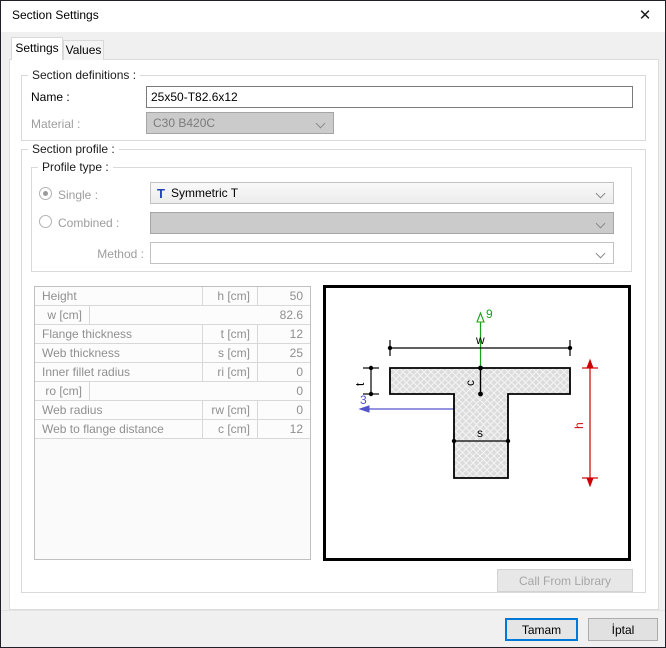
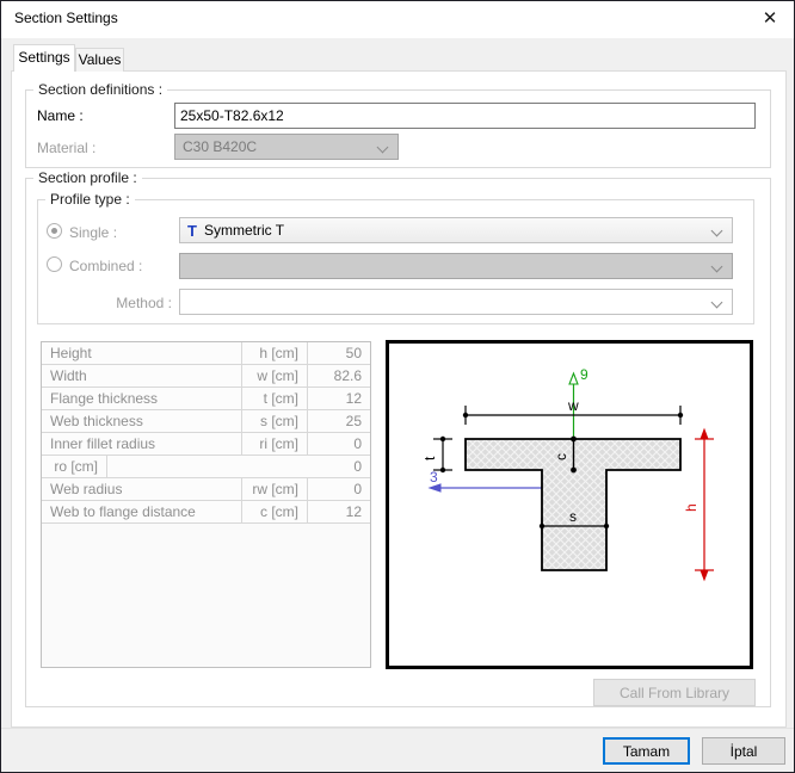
  Section Settings
  ✕
  Settings
  Values
  Section definitions :
  Name :
  25x50-T82.6x12
  Material :
  C30 B420C
  Section profile :
  Profile type :
  Single :
  T
  Symmetric T
  Combined :
  Method :
  Height
  h [cm]
  50
+ Width
  w [cm]
  82.6
  Flange thickness
  t [cm]
  12
  Web thickness
  s [cm]
  25
  Inner fillet radius
  ri [cm]
  0
  ro [cm]
  0
  Web radius
  rw [cm]
  0
  Web to flange distance
  c [cm]
  12
  3
  9
  w
  s
  Call From Library
  Tamam
  İptal
